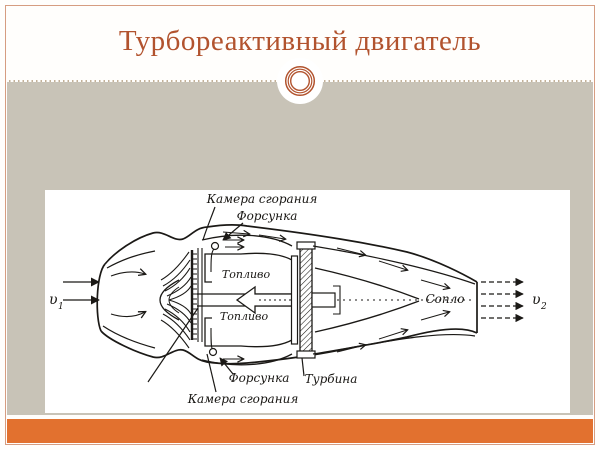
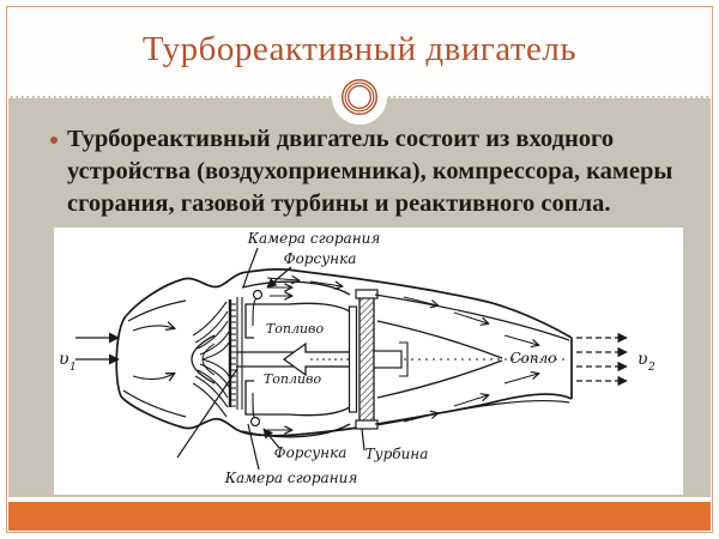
  Турбореактивный двигатель
+ Турбореактивный двигатель состоит из входного устройства (воздухоприемника), компрессора, камеры сгорания, газовой турбины и реактивного сопла.
  Камера сгорания
  Форсунка
  Топливо
  Топливо
  Сопло
  Камера сгорания
  Форсунка
  Турбина
  υ
  1
  υ
  2
